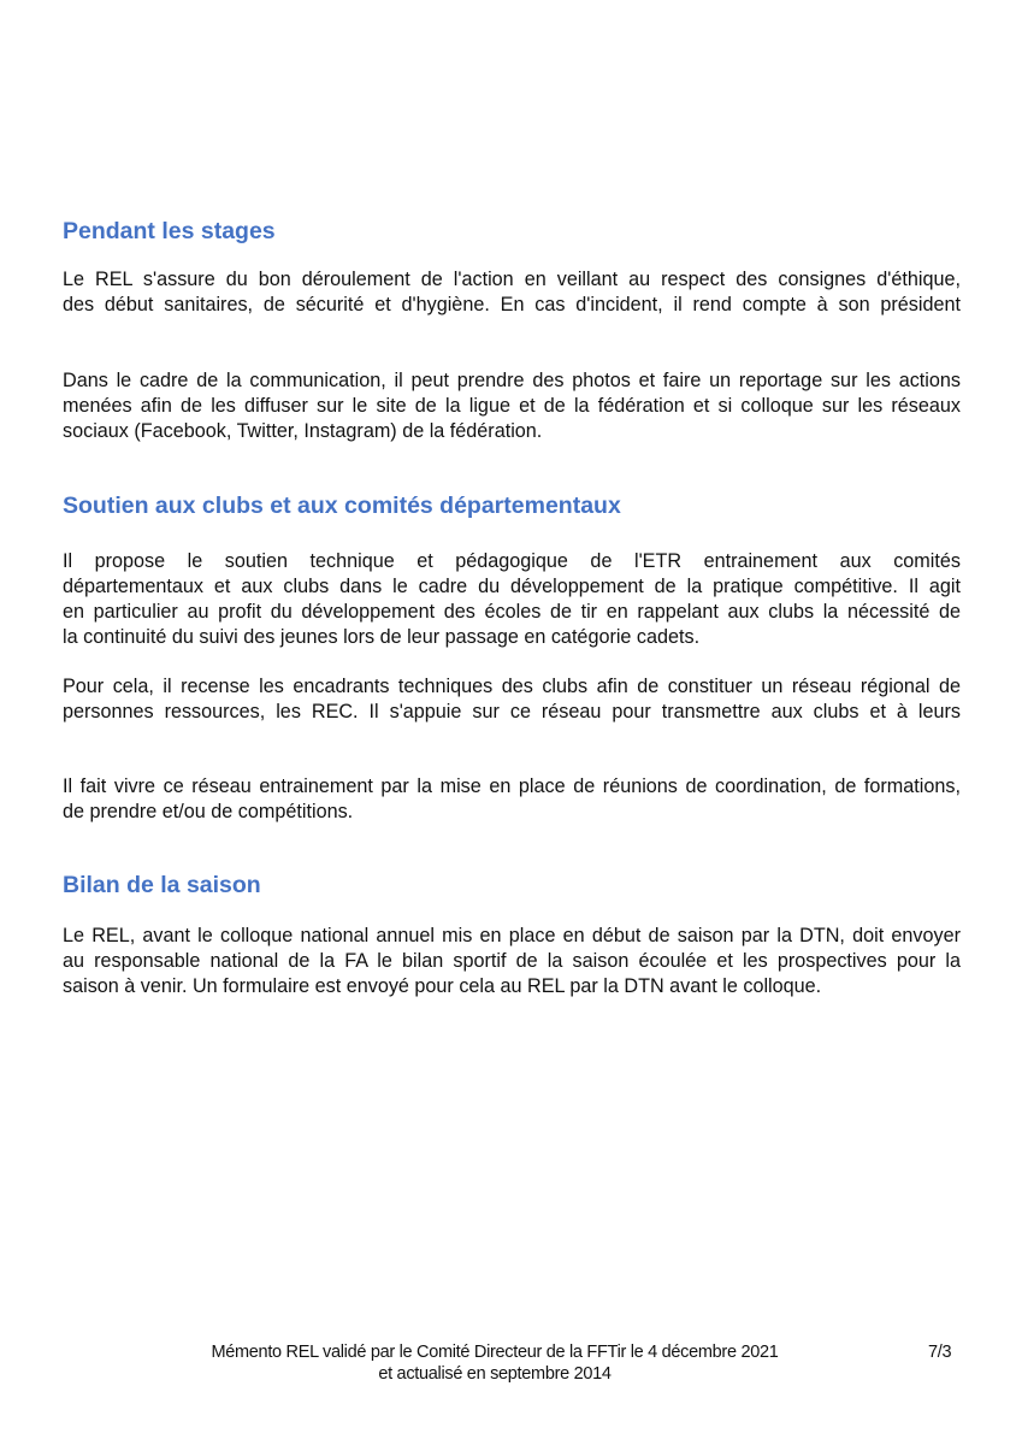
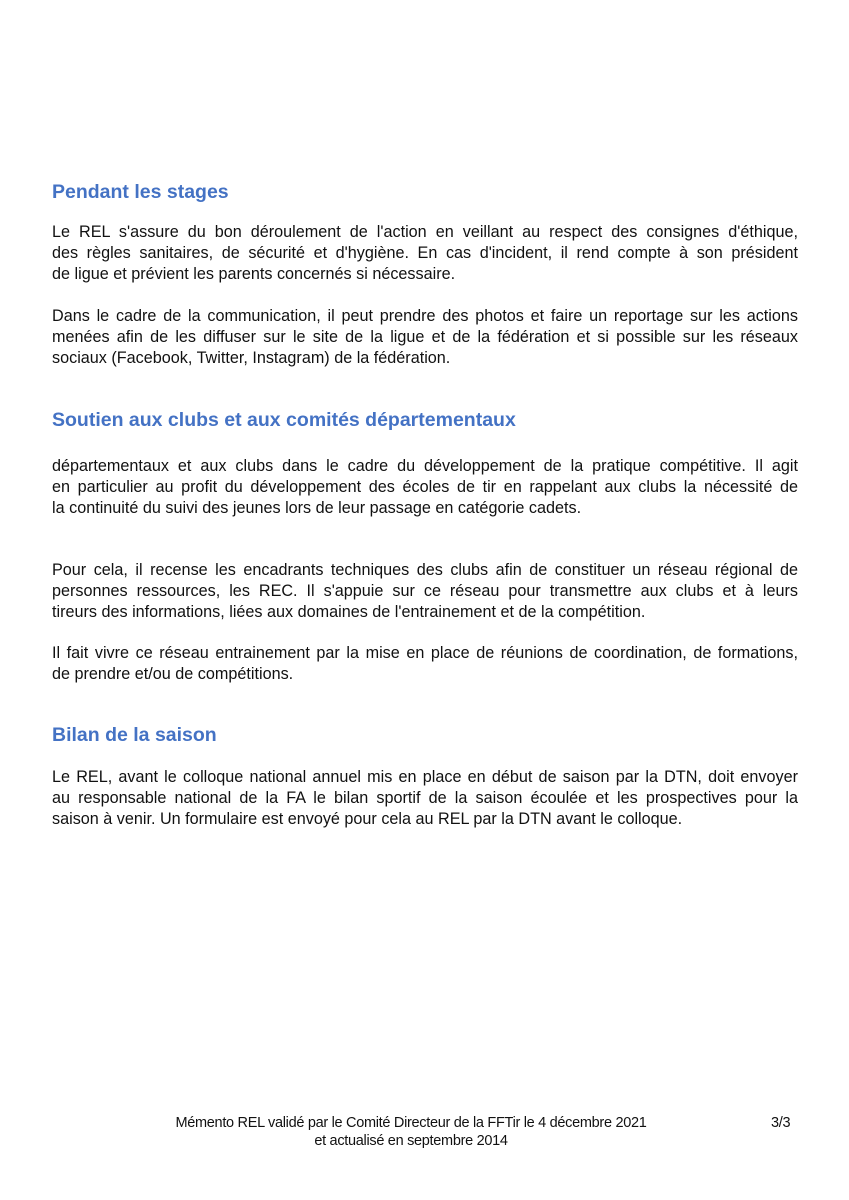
  Pendant les stages
  Le REL s'assure du bon déroulement de l'action en veillant au respect des consignes d'éthique,
- des début sanitaires, de sécurité et d'hygiène. En cas d'incident, il rend compte à son président
+ des règles sanitaires, de sécurité et d'hygiène. En cas d'incident, il rend compte à son président
+ de ligue et prévient les parents concernés si nécessaire.
  Dans le cadre de la communication, il peut prendre des photos et faire un reportage sur les actions
- menées afin de les diffuser sur le site de la ligue et de la fédération et si colloque sur les réseaux
+ menées afin de les diffuser sur le site de la ligue et de la fédération et si possible sur les réseaux
  sociaux (Facebook, Twitter, Instagram) de la fédération.
  Soutien aux clubs et aux comités départementaux
- Il propose le soutien technique et pédagogique de l'ETR entrainement aux comités
  départementaux et aux clubs dans le cadre du développement de la pratique compétitive. Il agit
  en particulier au profit du développement des écoles de tir en rappelant aux clubs la nécessité de
  la continuité du suivi des jeunes lors de leur passage en catégorie cadets.
  Pour cela, il recense les encadrants techniques des clubs afin de constituer un réseau régional de
  personnes ressources, les REC. Il s'appuie sur ce réseau pour transmettre aux clubs et à leurs
+ tireurs des informations, liées aux domaines de l'entrainement et de la compétition.
  Il fait vivre ce réseau entrainement par la mise en place de réunions de coordination, de formations,
  de prendre et/ou de compétitions.
  Bilan de la saison
  Le REL, avant le colloque national annuel mis en place en début de saison par la DTN, doit envoyer
  au responsable national de la FA le bilan sportif de la saison écoulée et les prospectives pour la
  saison à venir. Un formulaire est envoyé pour cela au REL par la DTN avant le colloque.
  Mémento REL validé par le Comité Directeur de la FFTir le 4 décembre 2021
  et actualisé en septembre 2014
- 7/3
+ 3/3
